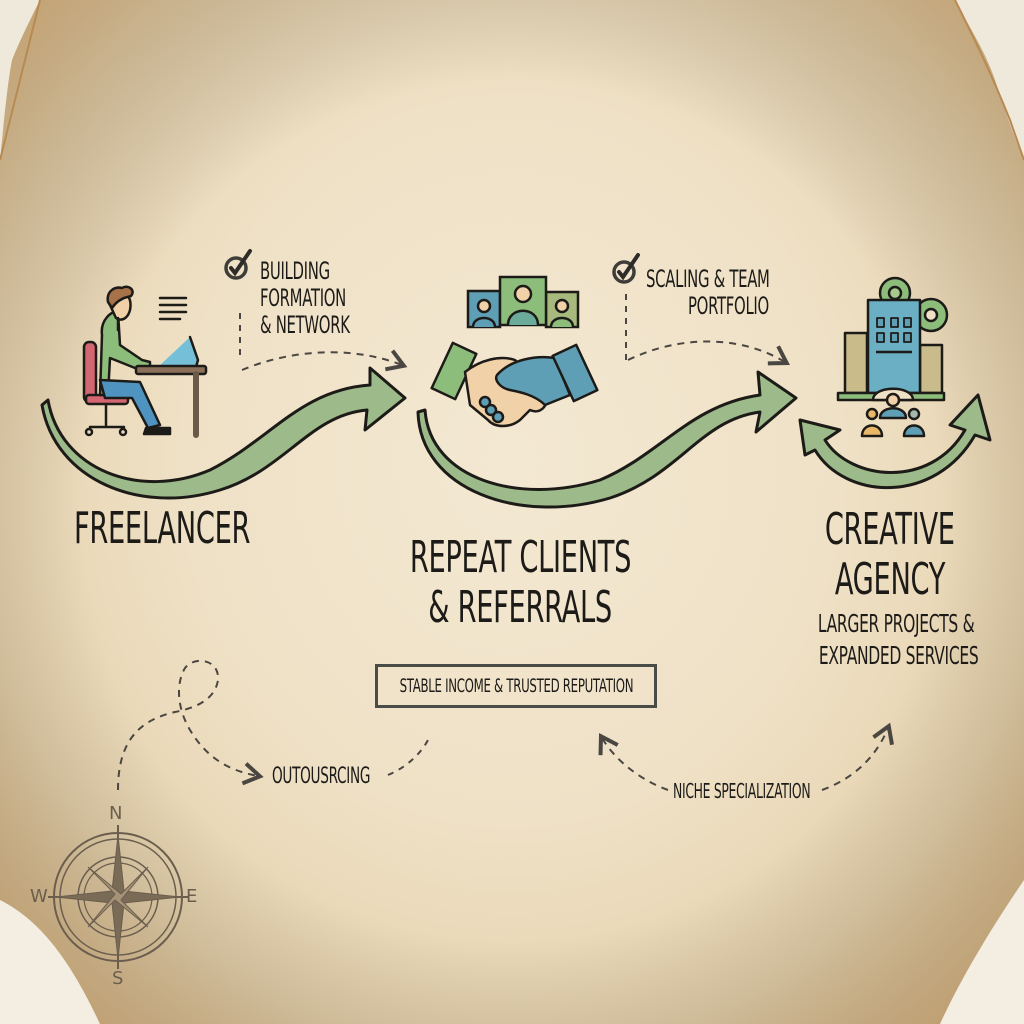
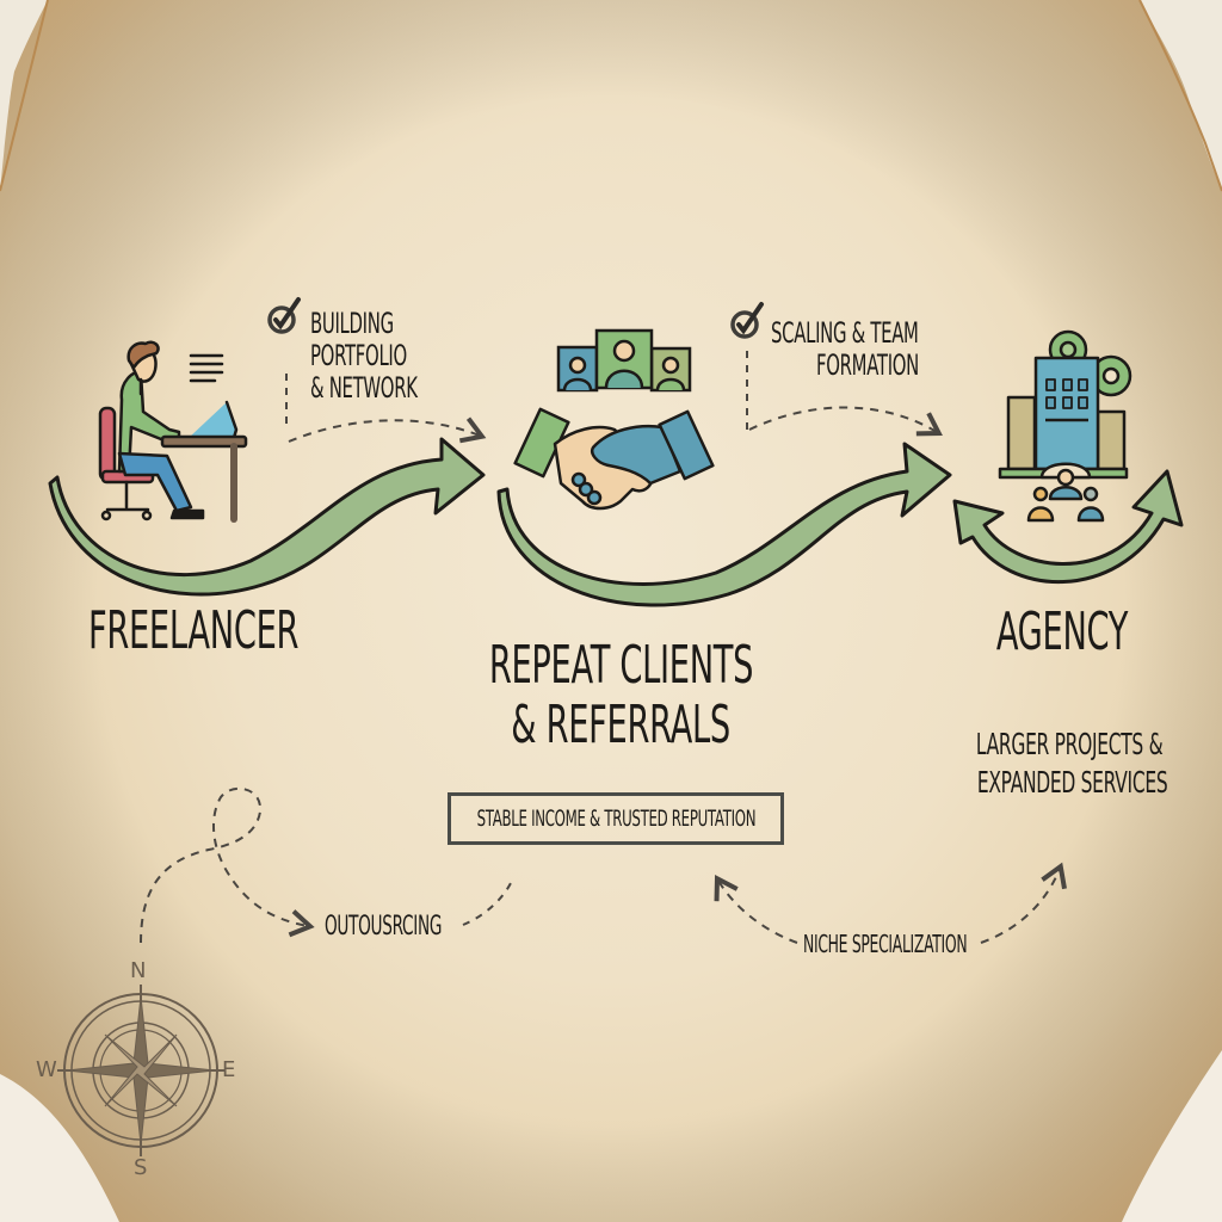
  N
  E
  S
  W
  BUILDING
- FORMATION
+ PORTFOLIO
  & NETWORK
  SCALING & TEAM
- PORTFOLIO
+ FORMATION
  FREELANCER
  REPEAT CLIENTS
  & REFERRALS
  STABLE INCOME & TRUSTED REPUTATION
- CREATIVE
  AGENCY
  LARGER PROJECTS &
  EXPANDED SERVICES
  OUTOUSRCING
  NICHE SPECIALIZATION
